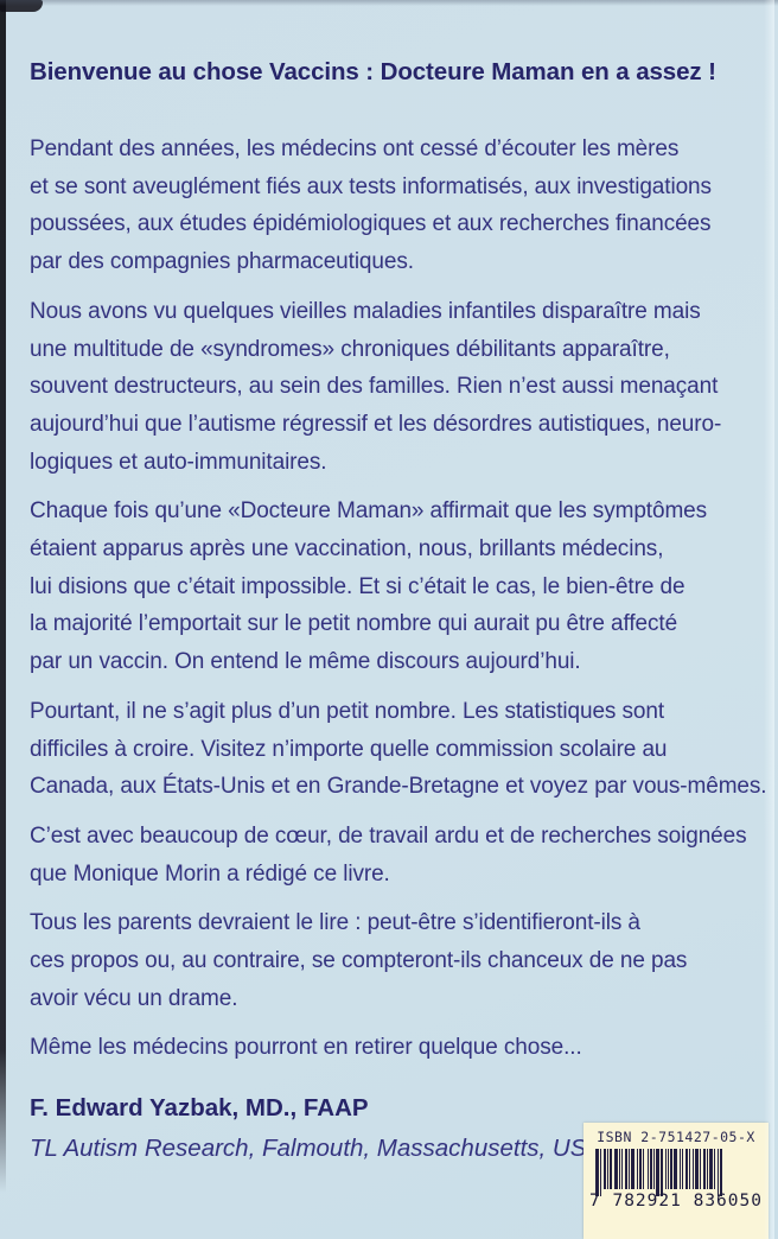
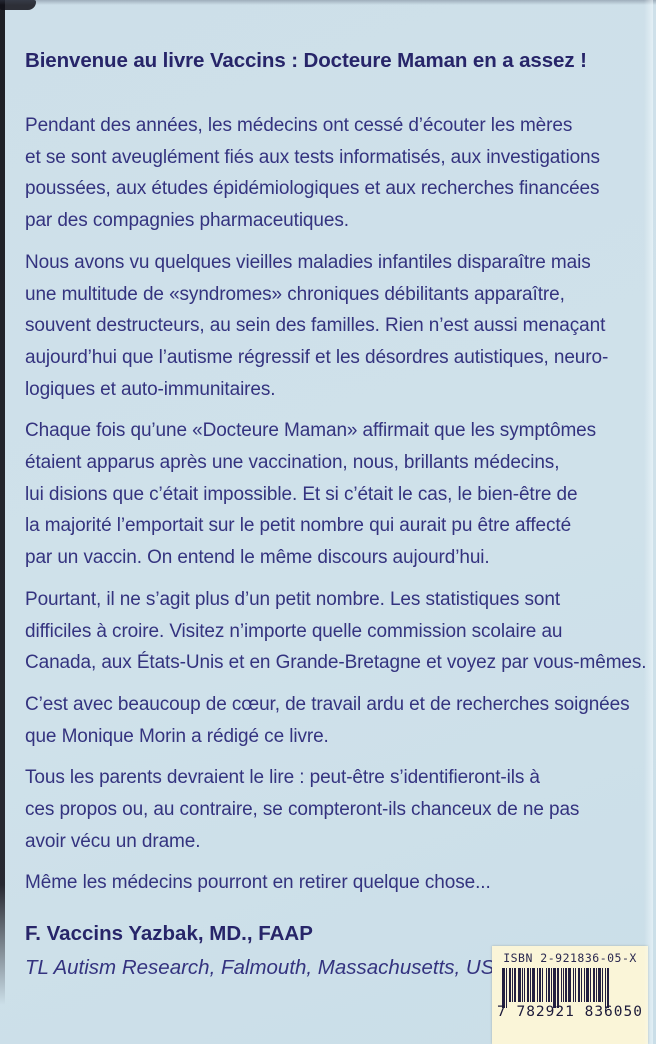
- Bienvenue au chose Vaccins : Docteure Maman en a assez !
+ Bienvenue au livre Vaccins : Docteure Maman en a assez !
  Pendant des années, les médecins ont cessé d’écouter les mères
  et se sont aveuglément fiés aux tests informatisés, aux investigations
  poussées, aux études épidémiologiques et aux recherches financées
  par des compagnies pharmaceutiques.
  Nous avons vu quelques vieilles maladies infantiles disparaître mais
  une multitude de «syndromes» chroniques débilitants apparaître,
  souvent destructeurs, au sein des familles. Rien n’est aussi menaçant
  aujourd’hui que l’autisme régressif et les désordres autistiques, neuro-
  logiques et auto-immunitaires.
  Chaque fois qu’une «Docteure Maman» affirmait que les symptômes
  étaient apparus après une vaccination, nous, brillants médecins,
  lui disions que c’était impossible. Et si c’était le cas, le bien-être de
  la majorité l’emportait sur le petit nombre qui aurait pu être affecté
  par un vaccin. On entend le même discours aujourd’hui.
  Pourtant, il ne s’agit plus d’un petit nombre. Les statistiques sont
  difficiles à croire. Visitez n’importe quelle commission scolaire au
  Canada, aux États-Unis et en Grande-Bretagne et voyez par vous-mêmes
  C’est avec beaucoup de cœur, de travail ardu et de recherches soignées
  que Monique Morin a rédigé ce livre.
  Tous les parents devraient le lire : peut-être s’identifieront-ils à
  ces propos ou, au contraire, se compteront-ils chanceux de ne pas
  avoir vécu un drame.
  Même les médecins pourront en retirer quelque chose...
- F. Edward Yazbak, MD., FAAP
+ F. Vaccins Yazbak, MD., FAAP
  TL Autism Research, Falmouth, Massachusetts, US
- ISBN 2-751427-05-X
+ ISBN 2-921836-05-X
  7 782921 836050
